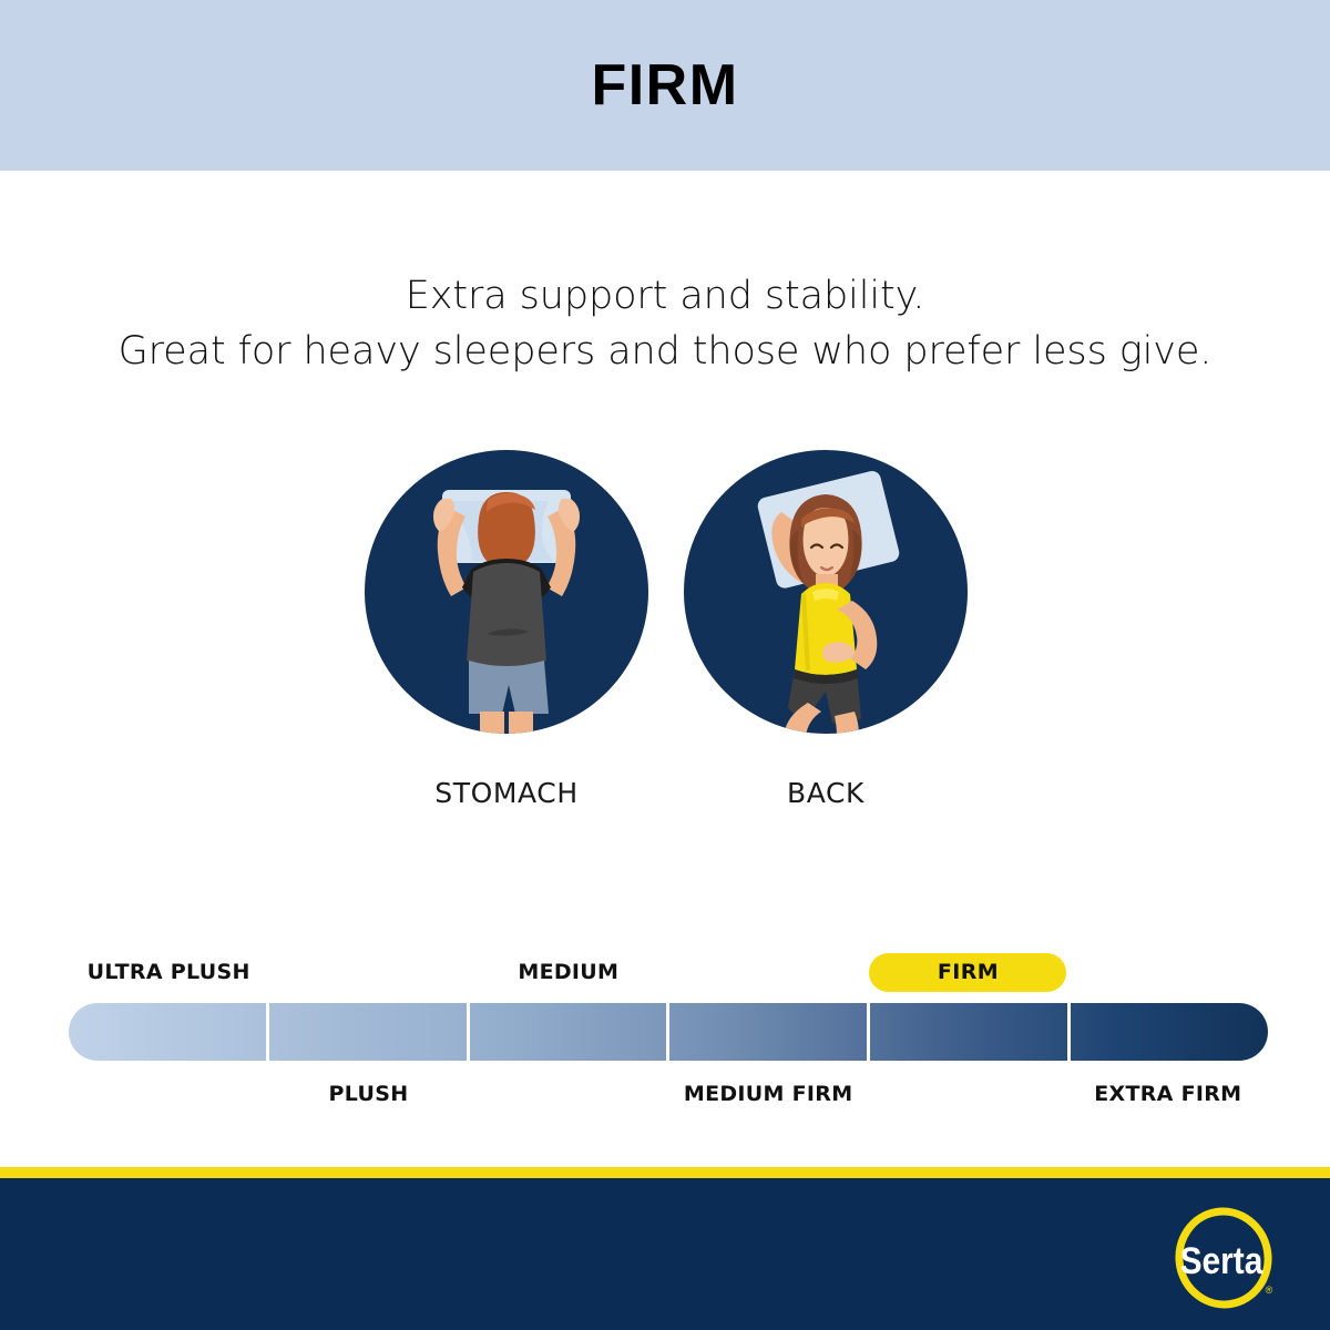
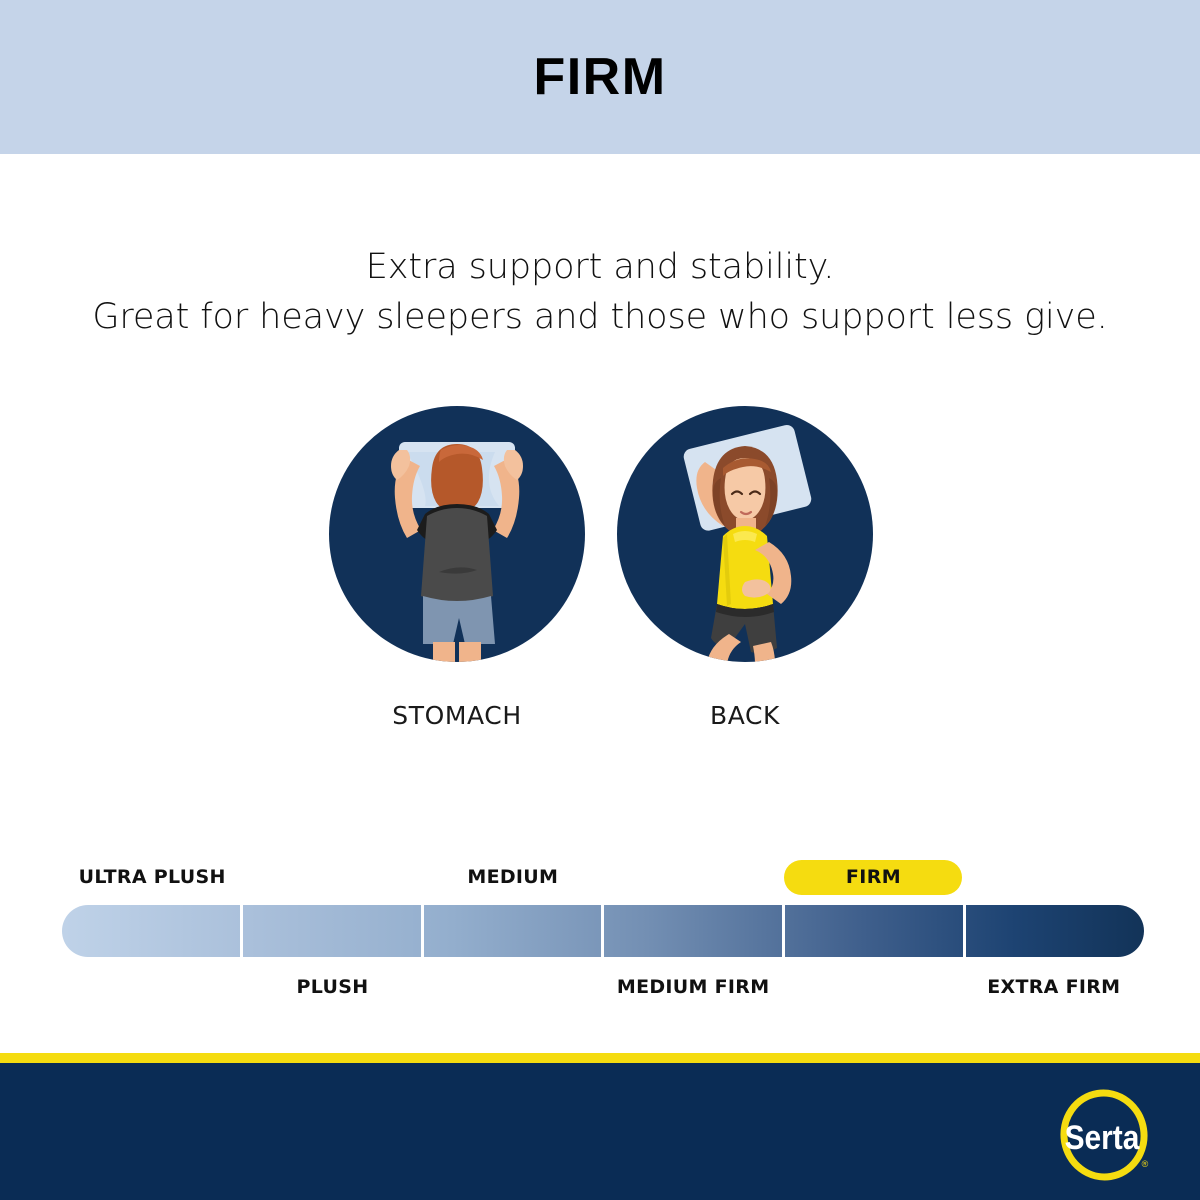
  FIRM
  Extra support and stability.
- Great for heavy sleepers and those who prefer less give.
+ Great for heavy sleepers and those who support less give.
  STOMACH
  BACK
  ULTRA PLUSH
  MEDIUM
  FIRM
  PLUSH
  MEDIUM FIRM
  EXTRA FIRM
  Serta
  ®
